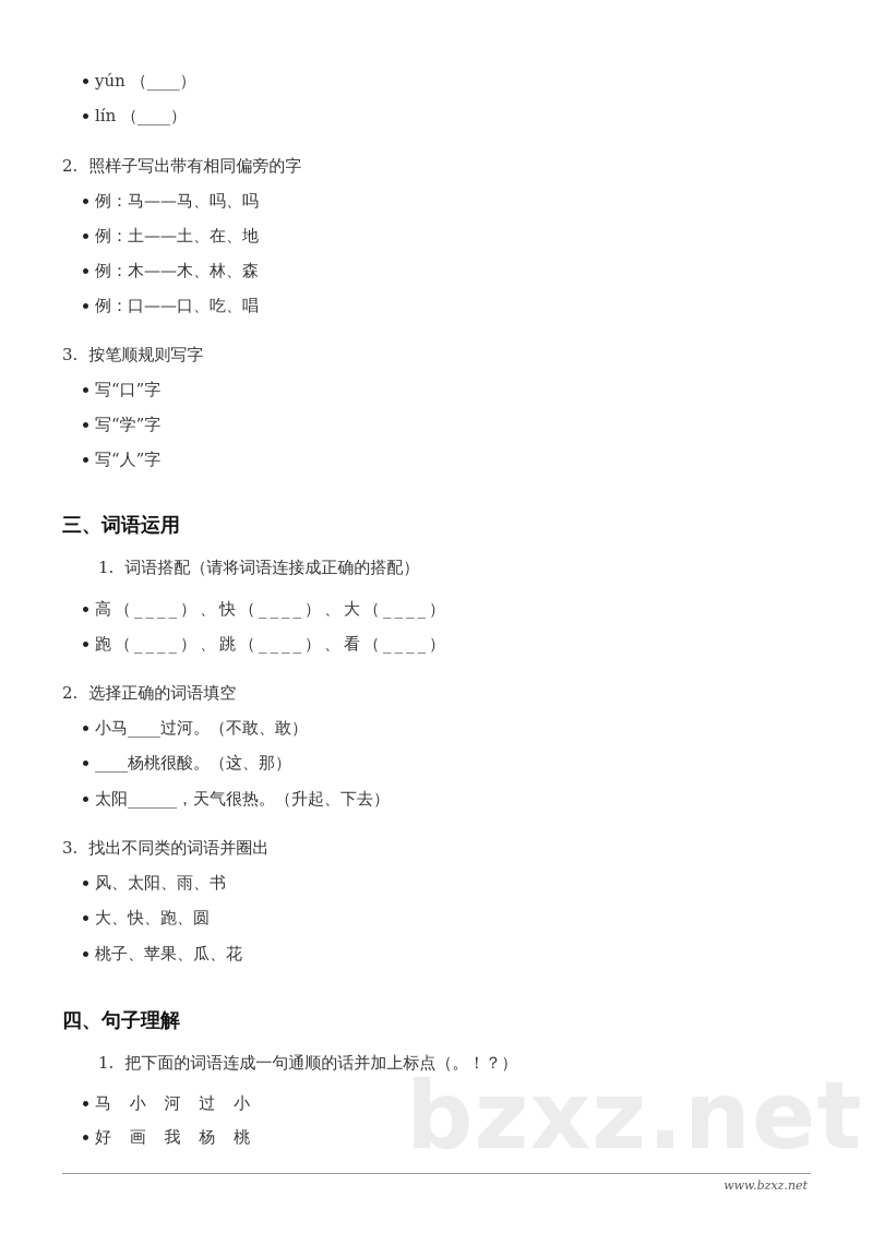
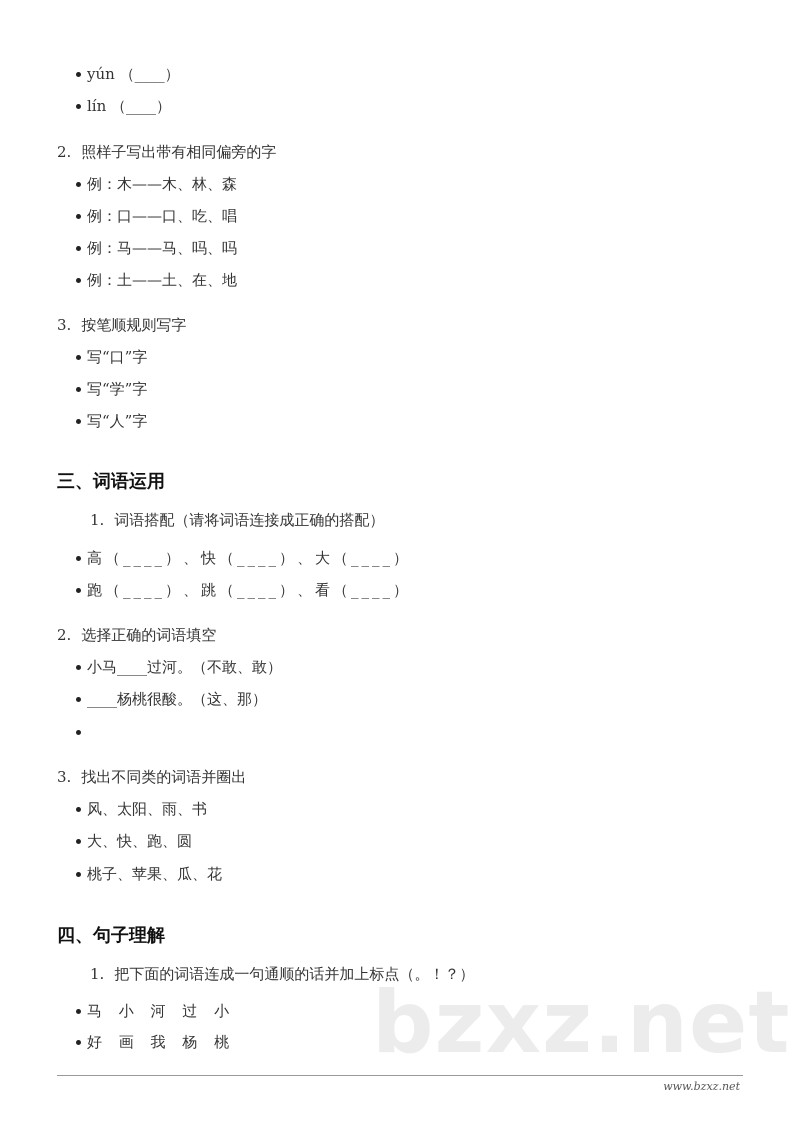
  bzxz.net
  yún （____）
  lín （____）
  2. 照样子写出带有相同偏旁的字
- 例：马——马、吗、吗
+ 例：木——木、林、森
- 例：土——土、在、地
+ 例：口——口、吃、唱
- 例：木——木、林、森
+ 例：马——马、吗、吗
- 例：口——口、吃、唱
+ 例：土——土、在、地
  3. 按笔顺规则写字
  写“口”字
  写“学”字
  写“人”字
  三、词语运用
  1. 词语搭配（请将词语连接成正确的搭配）
  高（____）、快（____）、大（____）
  跑（____）、跳（____）、看（____）
  2. 选择正确的词语填空
  小马____过河。（不敢、敢）
  ____杨桃很酸。（这、那）
- 太阳______，天气很热。（升起、下去）
  3. 找出不同类的词语并圈出
  风、太阳、雨、书
  大、快、跑、圆
  桃子、苹果、瓜、花
  四、句子理解
  1. 把下面的词语连成一句通顺的话并加上标点（。！？）
  马 小 河 过 小
  好 画 我 杨 桃
  www.bzxz.net
